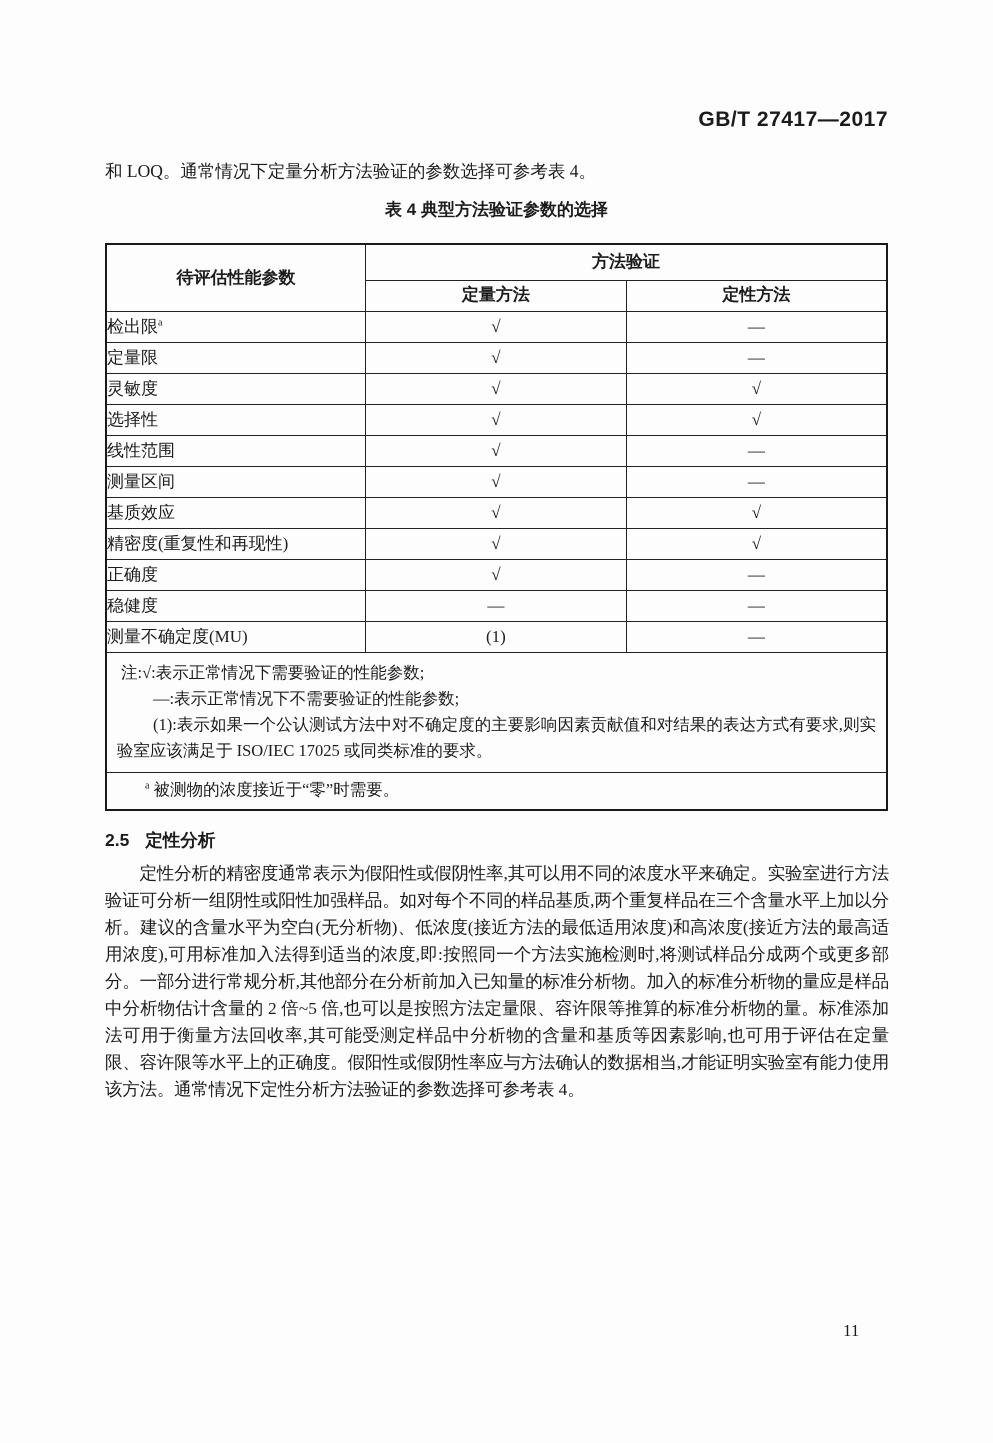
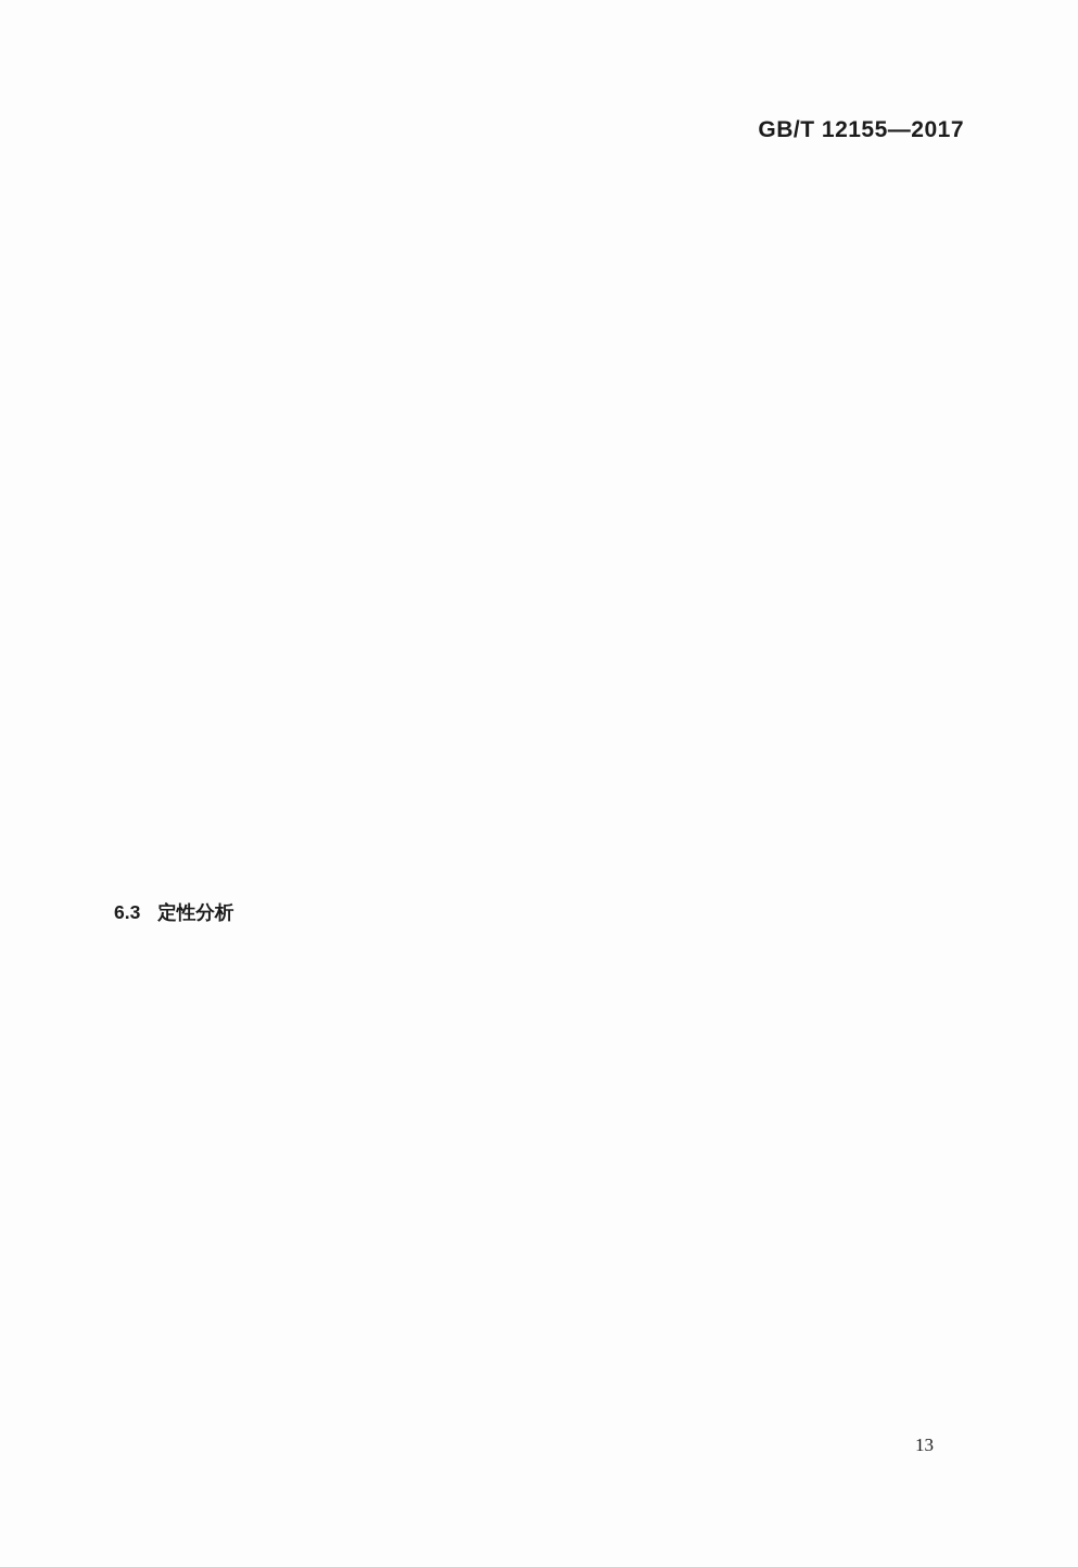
- GB/T 27417—2017
+ GB/T 12155—2017
- 和 LOQ。通常情况下定量分析方法验证的参数选择可参考表 4。
- 表 4 典型方法验证参数的选择
- 待评估性能参数	方法验证
- 定量方法	定性方法
- 检出限a	√	—
- 定量限	√	—
- 灵敏度	√	√
- 选择性	√	√
- 线性范围	√	—
- 测量区间	√	—
- 基质效应	√	√
- 精密度(重复性和再现性)	√	√
- 正确度	√	—
- 稳健度	—	—
- 测量不确定度(MU)	(1)	—
- 注:√:表示正常情况下需要验证的性能参数; —:表示正常情况下不需要验证的性能参数; (1):表示如果一个公认测试方法中对不确定度的主要影响因素贡献值和对结果的表达方式有要求,则实验室应该满足于 ISO/IEC 17025 或同类标准的要求。
- a 被测物的浓度接近于“零”时需要。
- 2.5 定性分析
+ 6.3 定性分析
- 定性分析的精密度通常表示为假阳性或假阴性率,其可以用不同的浓度水平来确定。实验室进行方法验证可分析一组阴性或阳性加强样品。如对每个不同的样品基质,两个重复样品在三个含量水平上加以分析。建议的含量水平为空白(无分析物)、低浓度(接近方法的最低适用浓度)和高浓度(接近方法的最高适用浓度),可用标准加入法得到适当的浓度,即:按照同一个方法实施检测时,将测试样品分成两个或更多部分。一部分进行常规分析,其他部分在分析前加入已知量的标准分析物。加入的标准分析物的量应是样品中分析物估计含量的 2 倍~5 倍,也可以是按照方法定量限、容许限等推算的标准分析物的量。标准添加法可用于衡量方法回收率,其可能受测定样品中分析物的含量和基质等因素影响,也可用于评估在定量限、容许限等水平上的正确度。假阳性或假阴性率应与方法确认的数据相当,才能证明实验室有能力使用该方法。通常情况下定性分析方法验证的参数选择可参考表 4。
- 11
+ 13
